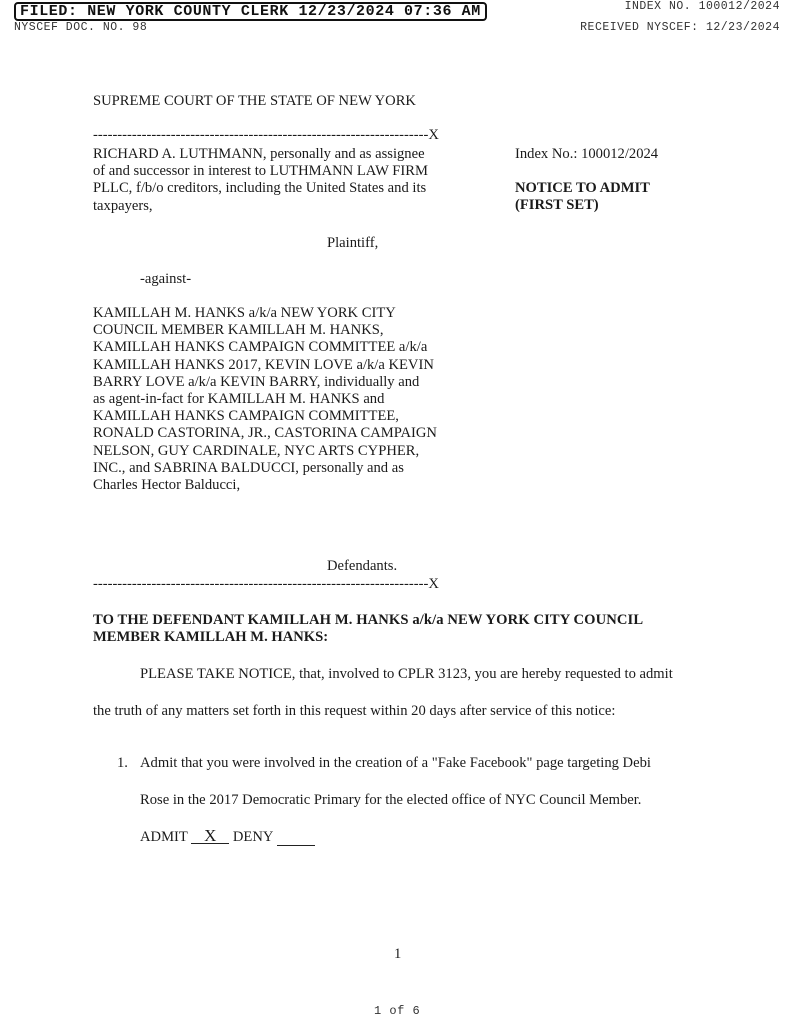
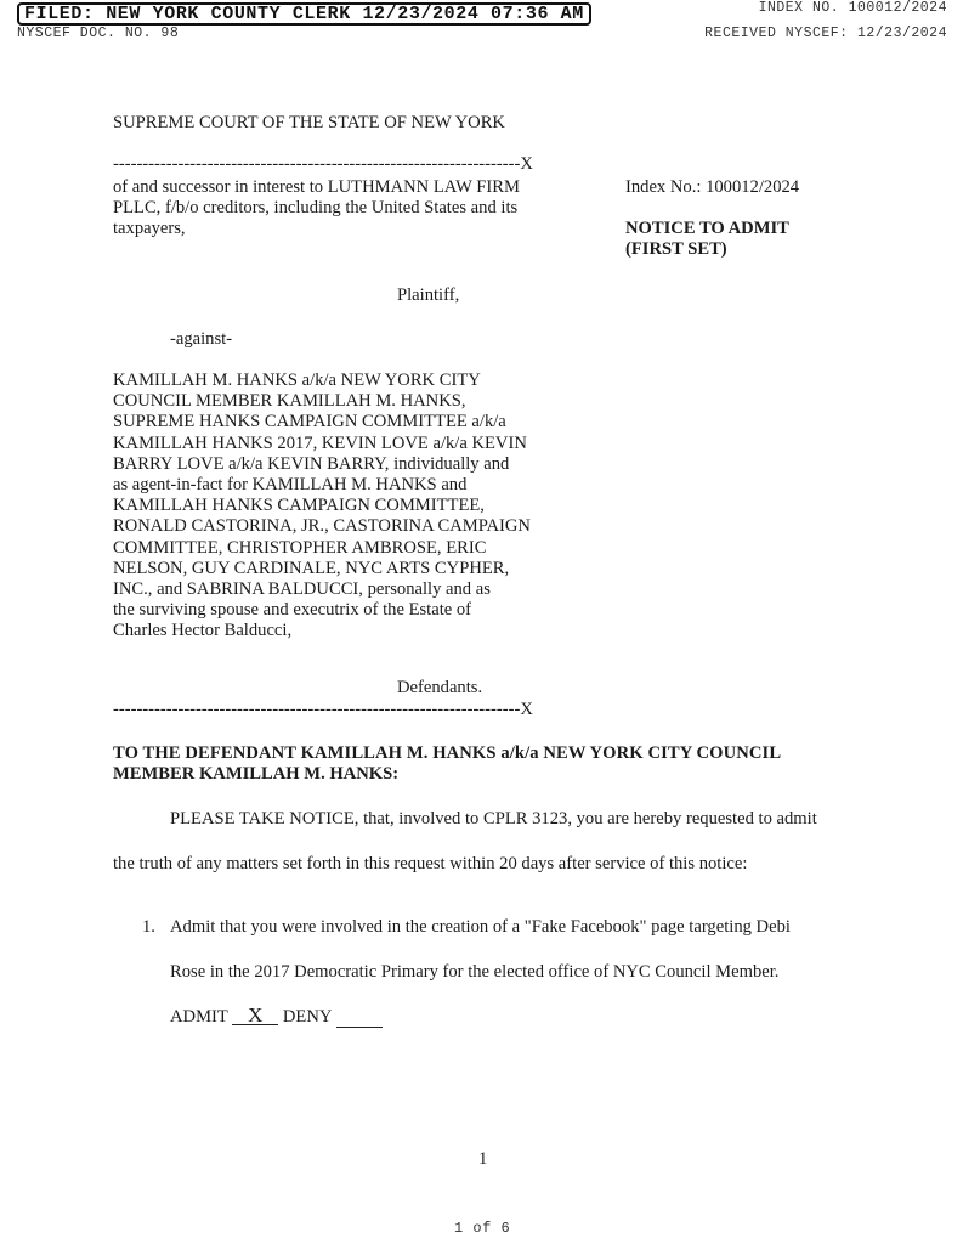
  FILED: NEW YORK COUNTY CLERK 12/23/2024 07:36 AM
  INDEX NO. 100012/2024
  NYSCEF DOC. NO. 98
  RECEIVED NYSCEF: 12/23/2024
  SUPREME COURT OF THE STATE OF NEW YORK
  ---------------------------------------------------------------------X
- RICHARD A. LUTHMANN, personally and as assignee
  of and successor in interest to LUTHMANN LAW FIRM
  PLLC, f/b/o creditors, including the United States and its
  taxpayers,
  Index No.: 100012/2024
  NOTICE TO ADMIT
  (FIRST SET)
  Plaintiff,
  -against-
  KAMILLAH M. HANKS a/k/a NEW YORK CITY
  COUNCIL MEMBER KAMILLAH M. HANKS,
- KAMILLAH HANKS CAMPAIGN COMMITTEE a/k/a
+ SUPREME HANKS CAMPAIGN COMMITTEE a/k/a
  KAMILLAH HANKS 2017, KEVIN LOVE a/k/a KEVIN
  BARRY LOVE a/k/a KEVIN BARRY, individually and
  as agent-in-fact for KAMILLAH M. HANKS and
  KAMILLAH HANKS CAMPAIGN COMMITTEE,
  RONALD CASTORINA, JR., CASTORINA CAMPAIGN
+ COMMITTEE, CHRISTOPHER AMBROSE, ERIC
  NELSON, GUY CARDINALE, NYC ARTS CYPHER,
  INC., and SABRINA BALDUCCI, personally and as
+ the surviving spouse and executrix of the Estate of
  Charles Hector Balducci,
  Defendants.
  ---------------------------------------------------------------------X
  TO THE DEFENDANT KAMILLAH M. HANKS a/k/a NEW YORK CITY COUNCIL
  MEMBER KAMILLAH M. HANKS:
  PLEASE TAKE NOTICE, that, involved to CPLR 3123, you are hereby requested to admit
  the truth of any matters set forth in this request within 20 days after service of this notice:
  1.
  Admit that you were involved in the creation of a "Fake Facebook" page targeting Debi
  Rose in the 2017 Democratic Primary for the elected office of NYC Council Member.
  ADMIT X DENY
  1
  1 of 6
